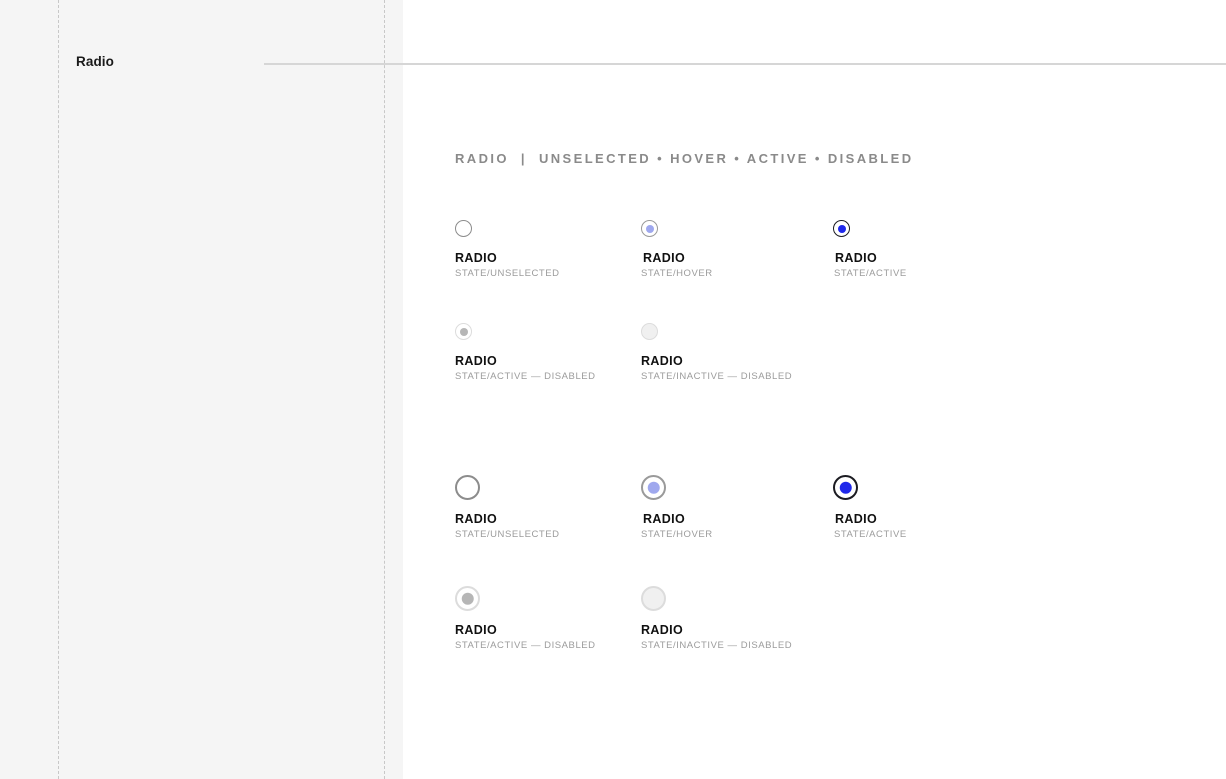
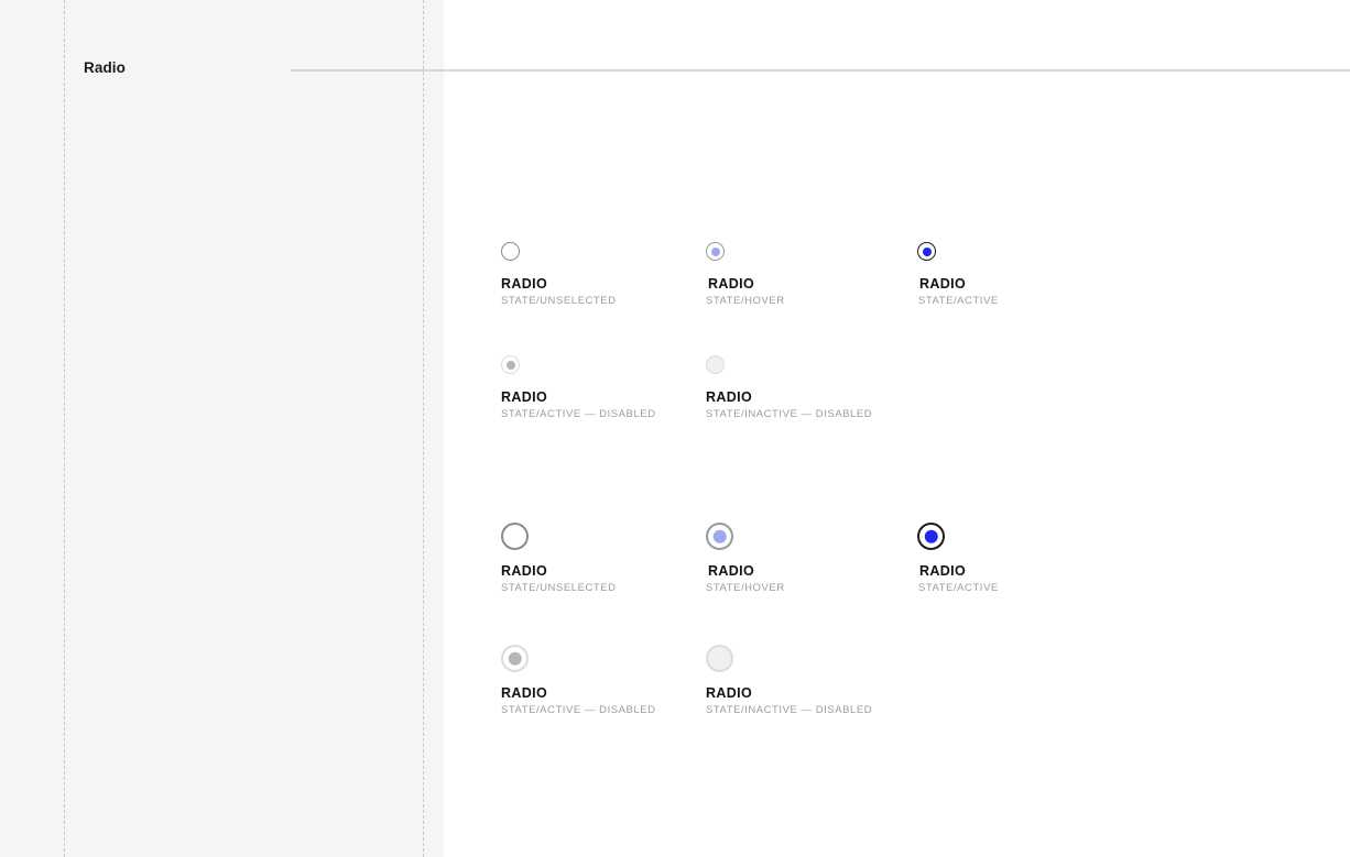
  Radio
- RADIO | UNSELECTED • HOVER • ACTIVE • DISABLED
  RADIO
  STATE/UNSELECTED
  RADIO
  STATE/HOVER
  RADIO
  STATE/ACTIVE
  RADIO
  STATE/ACTIVE — DISABLED
  RADIO
  STATE/INACTIVE — DISABLED
  RADIO
  STATE/UNSELECTED
  RADIO
  STATE/HOVER
  RADIO
  STATE/ACTIVE
  RADIO
  STATE/ACTIVE — DISABLED
  RADIO
  STATE/INACTIVE — DISABLED
